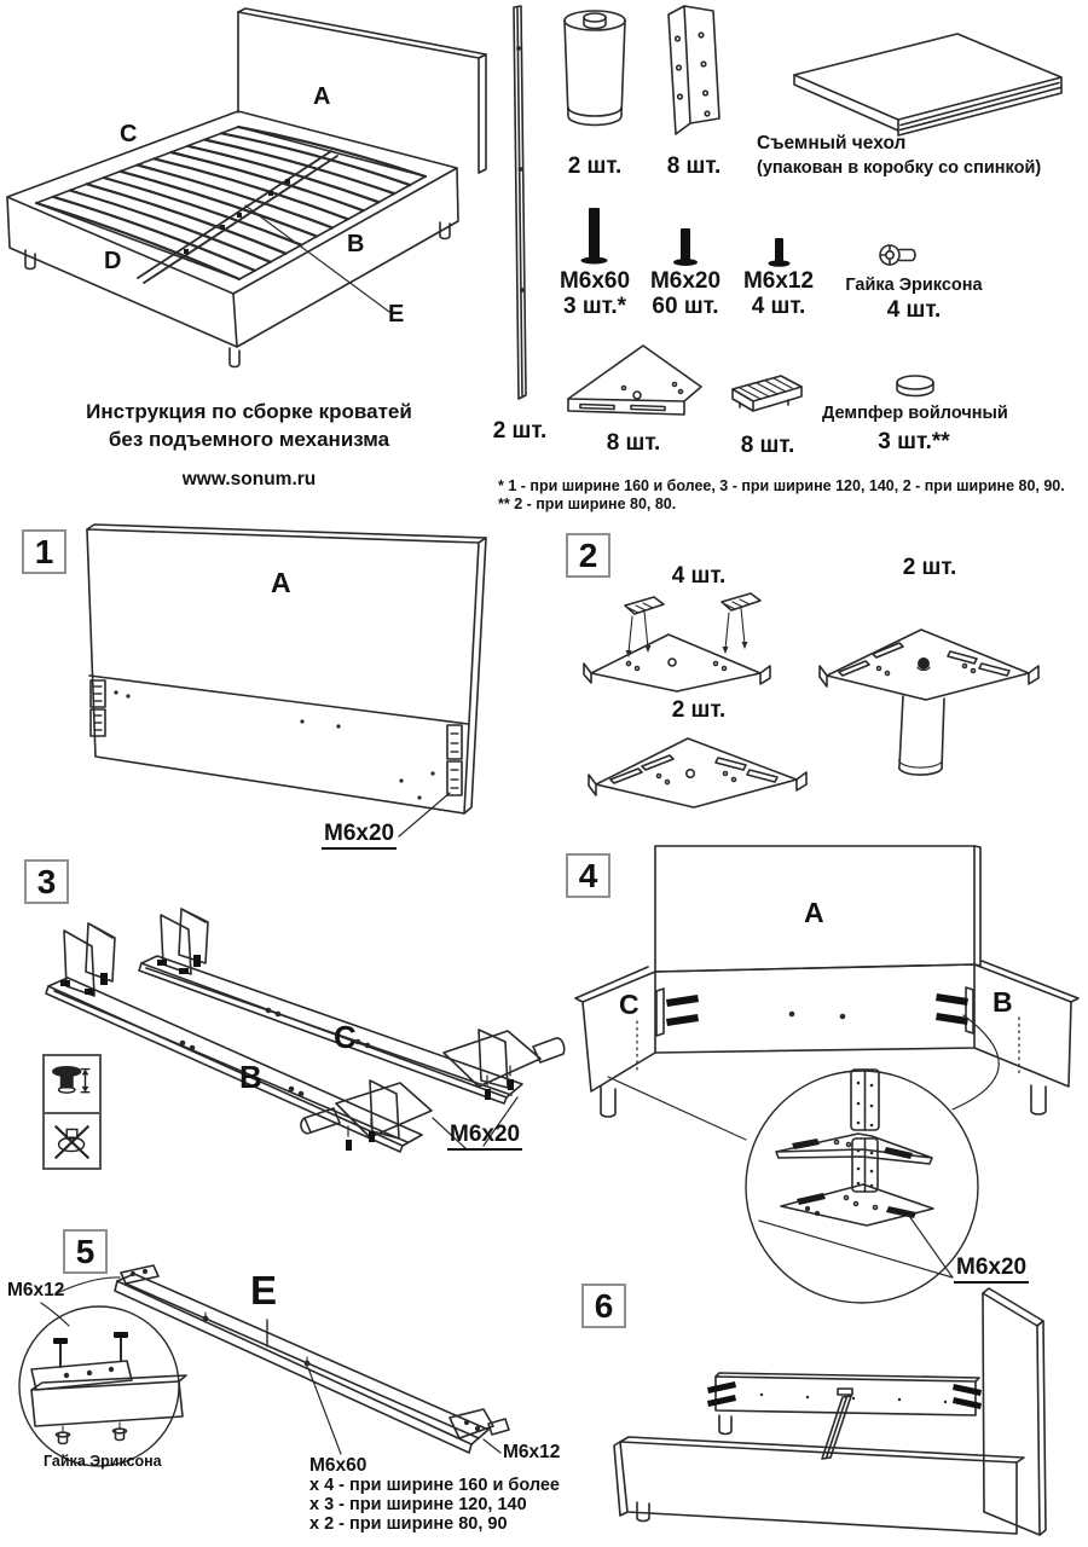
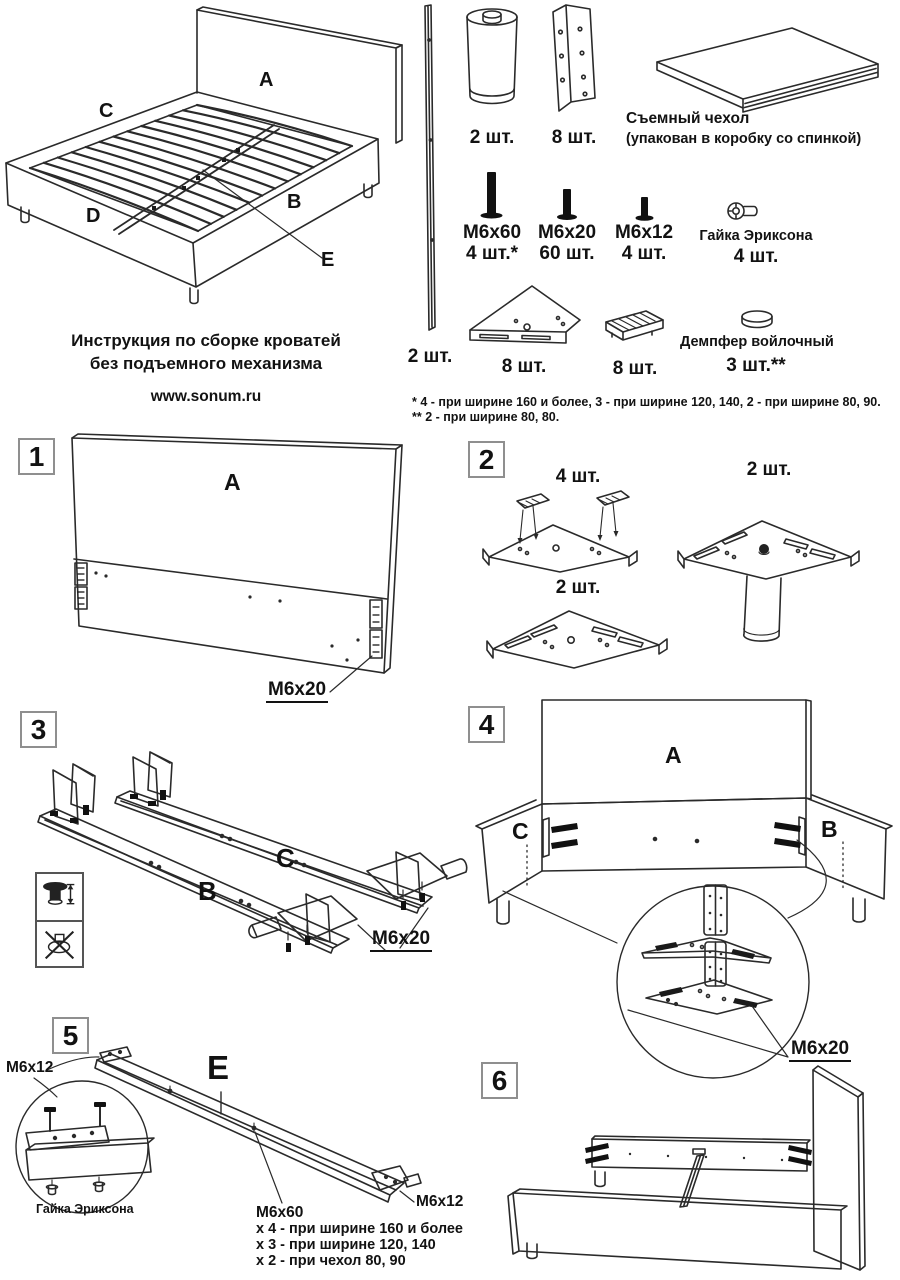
  Инструкция по сборке кроватей
  без подъемного механизма
  www.sonum.ru
  A
  C
  B
  D
  E
  2 шт.
  2 шт.
  8 шт.
  Съемный чехол
  (упакован в коробку со спинкой)
  M6x60
- 3 шт.*
+ 4 шт.*
  M6x20
  60 шт.
  M6x12
  4 шт.
  Гайка Эриксона
  4 шт.
  8 шт.
  8 шт.
  Демпфер войлочный
  3 шт.**
- * 1 - при ширине 160 и более, 3 - при ширине 120, 140, 2 - при ширине 80, 90.
+ * 4 - при ширине 160 и более, 3 - при ширине 120, 140, 2 - при ширине 80, 90.
  ** 2 - при ширине 80, 80.
  1
  A
  M6x20
  2
  4 шт.
  2 шт.
  2 шт.
  3
  C
  B
  M6x20
  4
  A
  C
  B
  M6x20
  5
  M6x12
  E
  M6x12
  Гайка Эриксона
  M6x60
  x 4 - при ширине 160 и более
  x 3 - при ширине 120, 140
- x 2 - при ширине 80, 90
+ x 2 - при чехол 80, 90
  6
